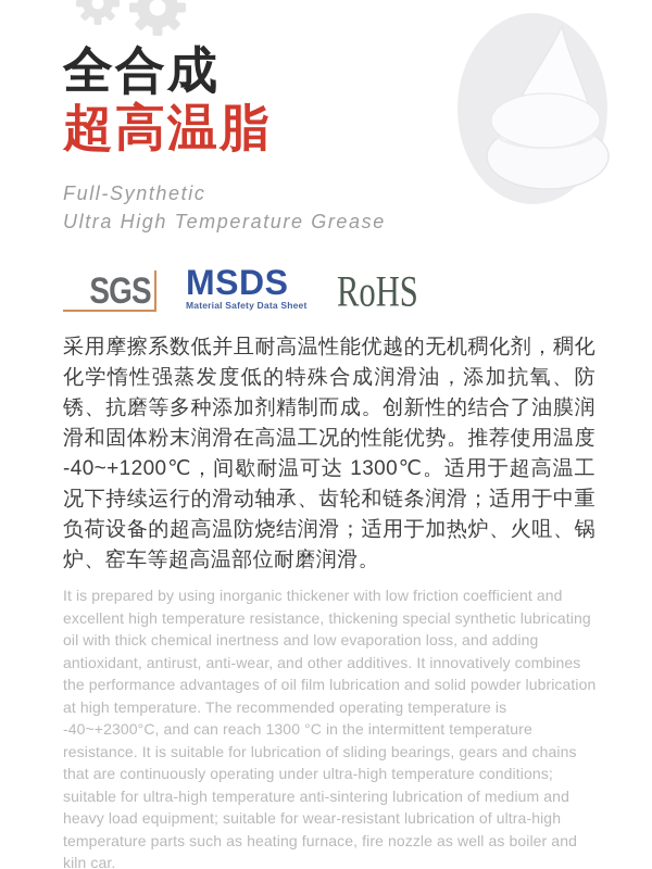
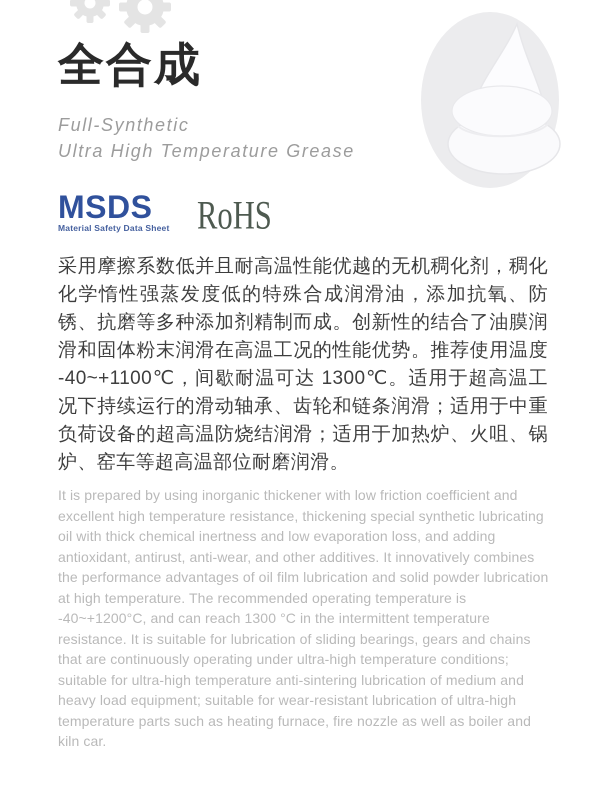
  全合成
- 超高温脂
  Full-Synthetic
  Ultra High Temperature Grease
- SGS
  MSDS
  Material Safety Data Sheet
  RoHS
- 采用摩擦系数低并且耐高温性能优越的无机稠化剂，稠化化学惰性强蒸发度低的特殊合成润滑油，添加抗氧、防锈、抗磨等多种添加剂精制而成。创新性的结合了油膜润滑和固体粉末润滑在高温工况的性能优势。推荐使用温度 -40~+1200℃，间歇耐温可达 1300℃。适用于超高温工况下持续运行的滑动轴承、齿轮和链条润滑；适用于中重负荷设备的超高温防烧结润滑；适用于加热炉、火咀、锅炉、窑车等超高温部位耐磨润滑。
+ 采用摩擦系数低并且耐高温性能优越的无机稠化剂，稠化化学惰性强蒸发度低的特殊合成润滑油，添加抗氧、防锈、抗磨等多种添加剂精制而成。创新性的结合了油膜润滑和固体粉末润滑在高温工况的性能优势。推荐使用温度 -40~+1100℃，间歇耐温可达 1300℃。适用于超高温工况下持续运行的滑动轴承、齿轮和链条润滑；适用于中重负荷设备的超高温防烧结润滑；适用于加热炉、火咀、锅炉、窑车等超高温部位耐磨润滑。
- It is prepared by using inorganic thickener with low friction coefficient and excellent high temperature resistance, thickening special synthetic lubricating oil with thick chemical inertness and low evaporation loss, and adding antioxidant, antirust, anti-wear, and other additives. It innovatively combines the performance advantages of oil film lubrication and solid powder lubrication at high temperature. The recommended operating temperature is -40~+2300°C, and can reach 1300 °C in the intermittent temperature resistance. It is suitable for lubrication of sliding bearings, gears and chains that are continuously operating under ultra-high temperature conditions; suitable for ultra-high temperature anti-sintering lubrication of medium and heavy load equipment; suitable for wear-resistant lubrication of ultra-high temperature parts such as heating furnace, fire nozzle as well as boiler and kiln car.
+ It is prepared by using inorganic thickener with low friction coefficient and excellent high temperature resistance, thickening special synthetic lubricating oil with thick chemical inertness and low evaporation loss, and adding antioxidant, antirust, anti-wear, and other additives. It innovatively combines the performance advantages of oil film lubrication and solid powder lubrication at high temperature. The recommended operating temperature is -40~+1200°C, and can reach 1300 °C in the intermittent temperature resistance. It is suitable for lubrication of sliding bearings, gears and chains that are continuously operating under ultra-high temperature conditions; suitable for ultra-high temperature anti-sintering lubrication of medium and heavy load equipment; suitable for wear-resistant lubrication of ultra-high temperature parts such as heating furnace, fire nozzle as well as boiler and kiln car.
